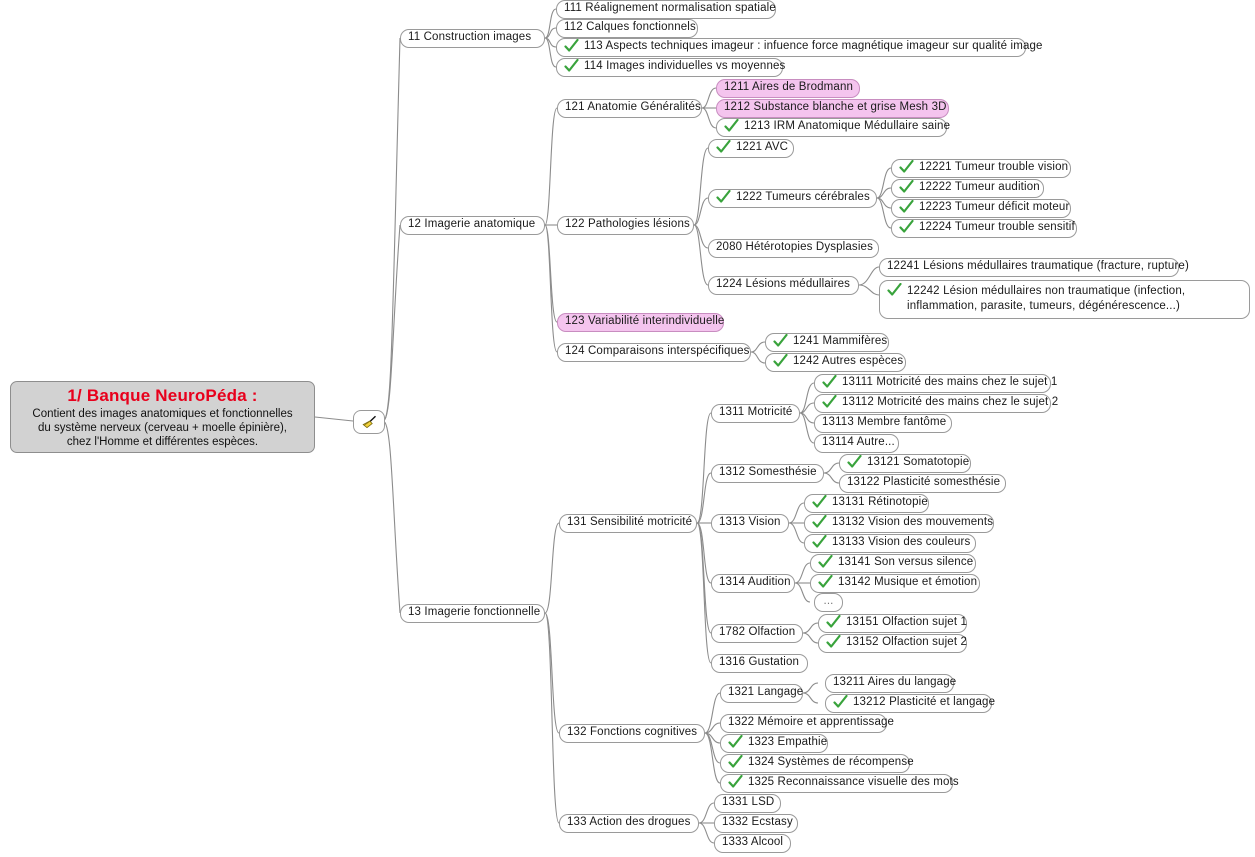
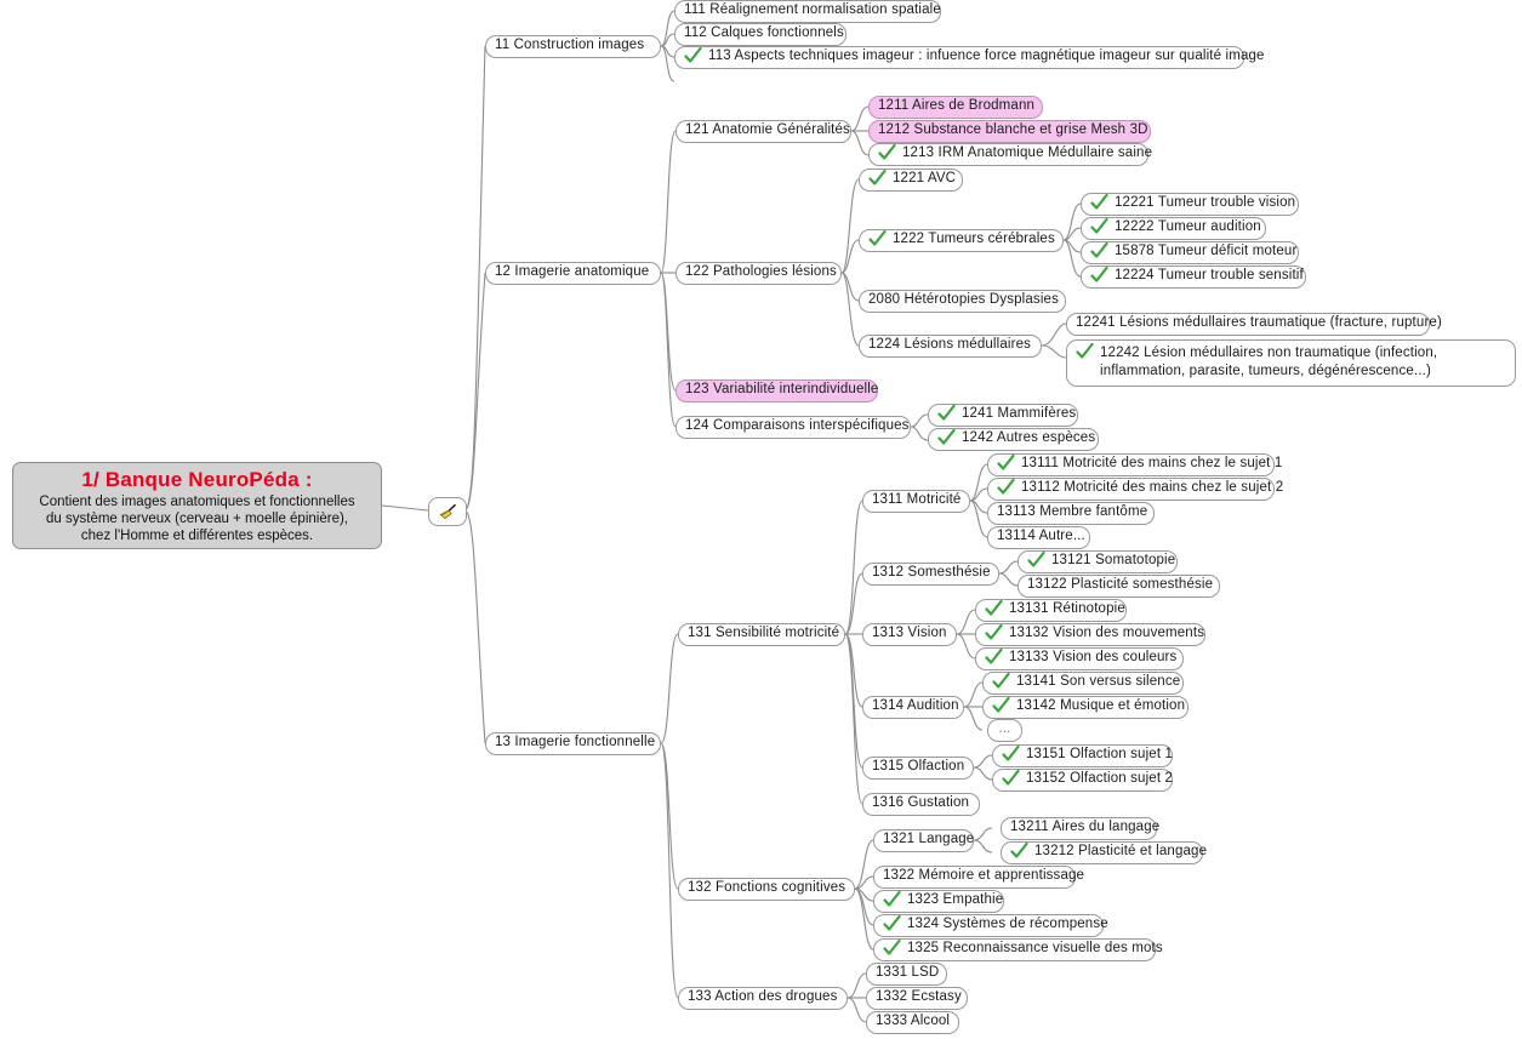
  1/ Banque NeuroPéda :
  Contient des images anatomiques et fonctionnelles
  du système nerveux (cerveau + moelle épinière),
  chez l'Homme et différentes espèces.
  11 Construction images
  111 Réalignement normalisation spatiale
  112 Calques fonctionnels
  113 Aspects techniques imageur : infuence force magnétique imageur sur qualité image
- 114 Images individuelles vs moyennes
  12 Imagerie anatomique
  121 Anatomie Généralités
  1211 Aires de Brodmann
  1212 Substance blanche et grise Mesh 3D
  1213 IRM Anatomique Médullaire saine
  122 Pathologies lésions
  1221 AVC
  1222 Tumeurs cérébrales
  12221 Tumeur trouble vision
  12222 Tumeur audition
- 12223 Tumeur déficit moteur
+ 15878 Tumeur déficit moteur
  12224 Tumeur trouble sensitif
  2080 Hétérotopies Dysplasies
  1224 Lésions médullaires
  12241 Lésions médullaires traumatique (fracture, rupture)
  12242 Lésion médullaires non traumatique (infection, inflammation, parasite, tumeurs, dégénérescence...)
  123 Variabilité interindividuelle
  124 Comparaisons interspécifiques
  1241 Mammifères
  1242 Autres espèces
  13 Imagerie fonctionnelle
  131 Sensibilité motricité
  1311 Motricité
  13111 Motricité des mains chez le sujet 1
  13112 Motricité des mains chez le sujet 2
  13113 Membre fantôme
  13114 Autre...
  1312 Somesthésie
  13121 Somatotopie
  13122 Plasticité somesthésie
  1313 Vision
  13131 Rétinotopie
  13132 Vision des mouvements
  13133 Vision des couleurs
  1314 Audition
  13141 Son versus silence
  13142 Musique et émotion
  ...
- 1782 Olfaction
+ 1315 Olfaction
  13151 Olfaction sujet 1
  13152 Olfaction sujet 2
  1316 Gustation
  132 Fonctions cognitives
  1321 Langage
  13211 Aires du langage
  13212 Plasticité et langage
  1322 Mémoire et apprentissage
  1323 Empathie
  1324 Systèmes de récompense
  1325 Reconnaissance visuelle des mots
  133 Action des drogues
  1331 LSD
  1332 Ecstasy
  1333 Alcool
